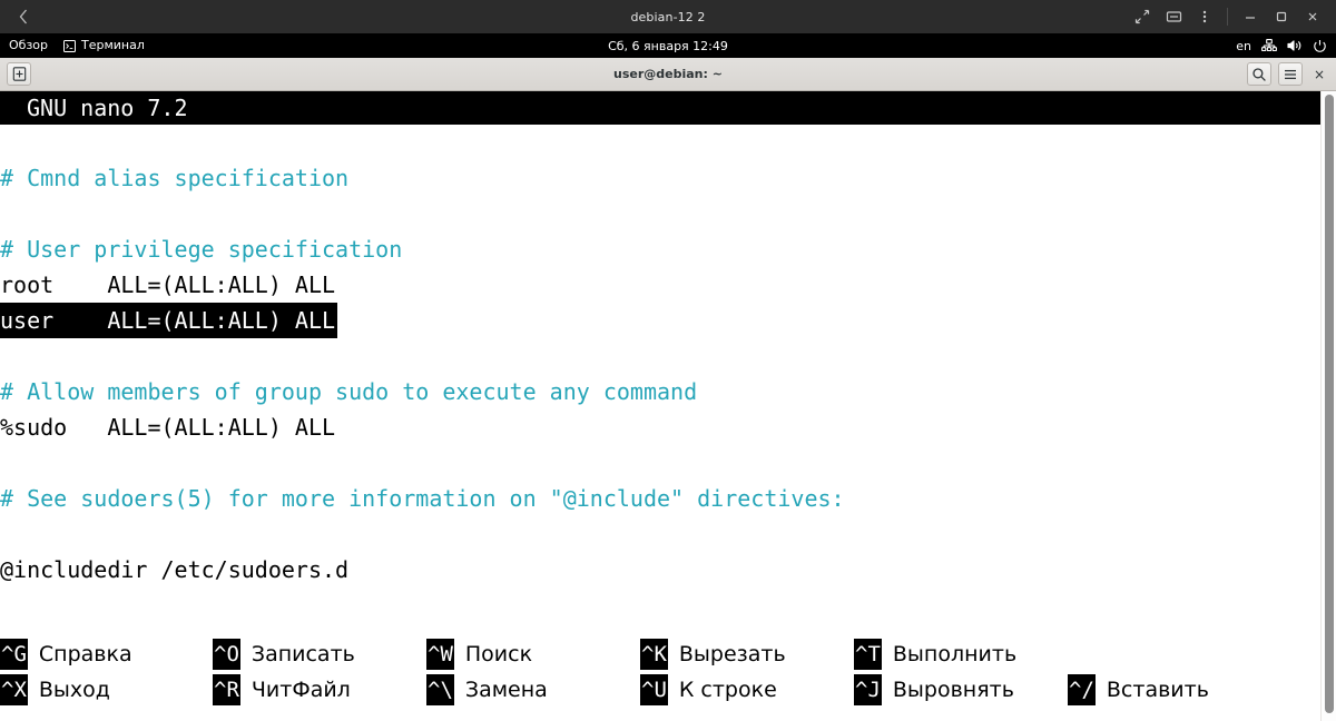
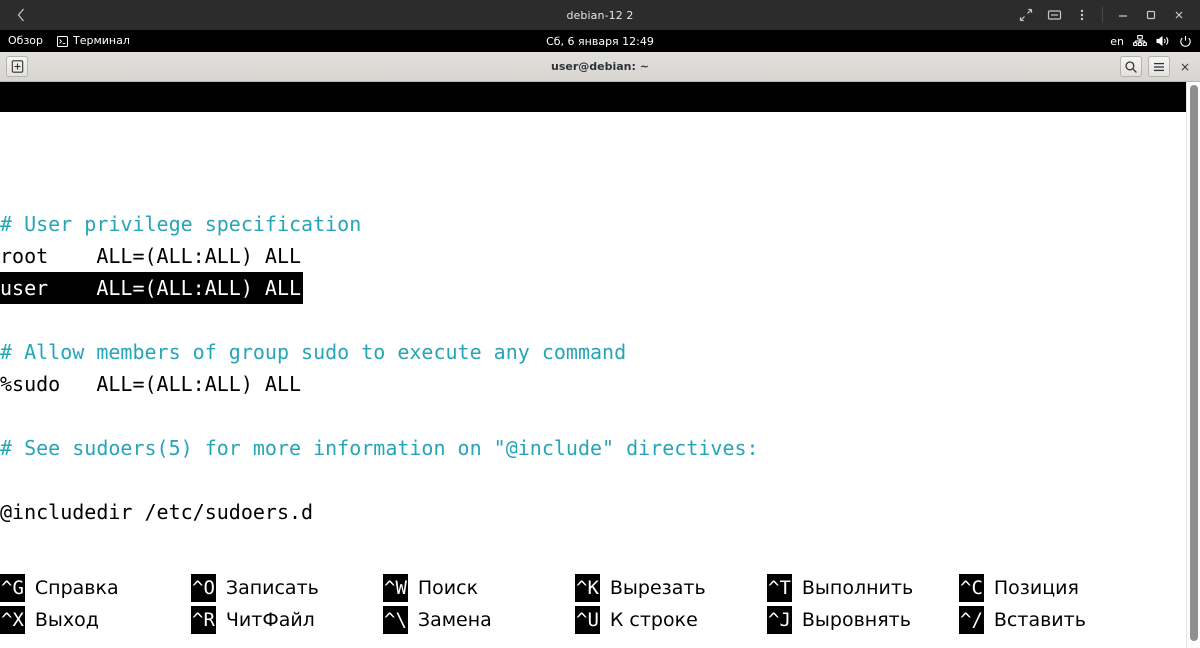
  debian-12 2
  Обзор
  Терминал
  Сб, 6 января 12:49
  en
  user@debian: ~
  ×
- GNU nano 7.2
- # Cmnd alias specification
  # User privilege specification
  root ALL=(ALL:ALL) ALL
  user ALL=(ALL:ALL) ALL
  # Allow members of group sudo to execute any command
  %sudo ALL=(ALL:ALL) ALL
  # See sudoers(5) for more information on "@include" directives:
  @includedir /etc/sudoers.d
  ^G
  Справка
  ^O
  Записать
  ^W
  Поиск
  ^K
  Вырезать
  ^T
  Выполнить
+ ^C
+ Позиция
  ^X
  Выход
  ^R
  ЧитФайл
  ^\
  Замена
  ^U
  К строке
  ^J
  Выровнять
  ^/
  Вставить
